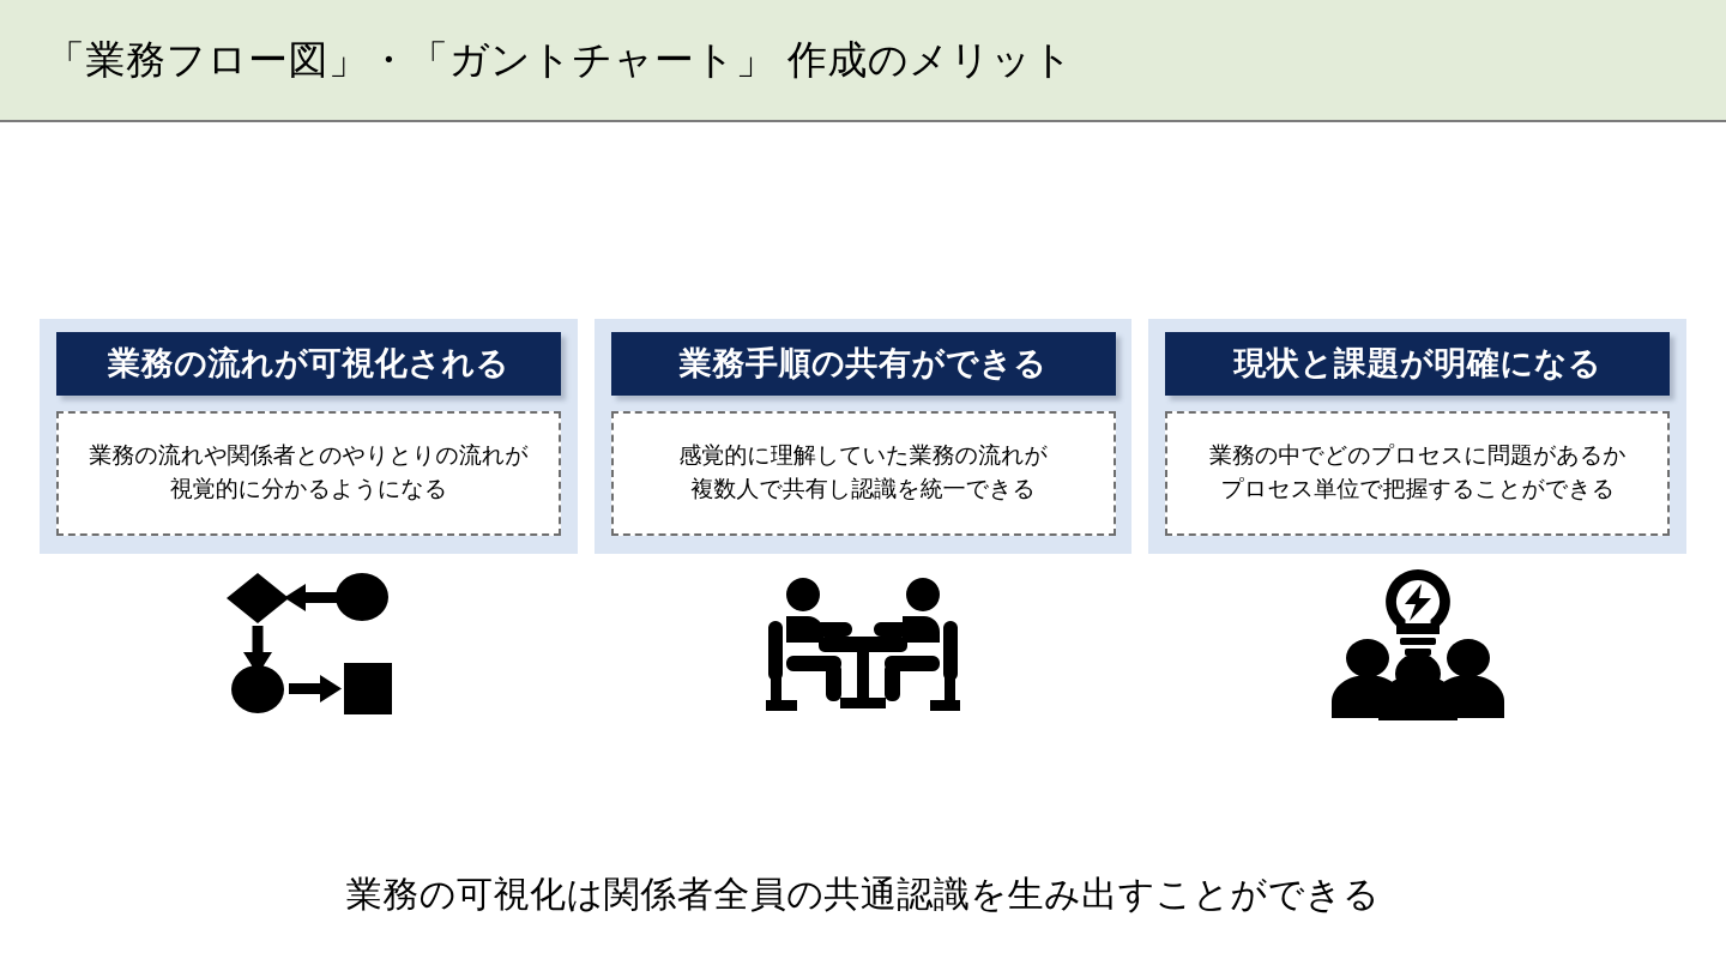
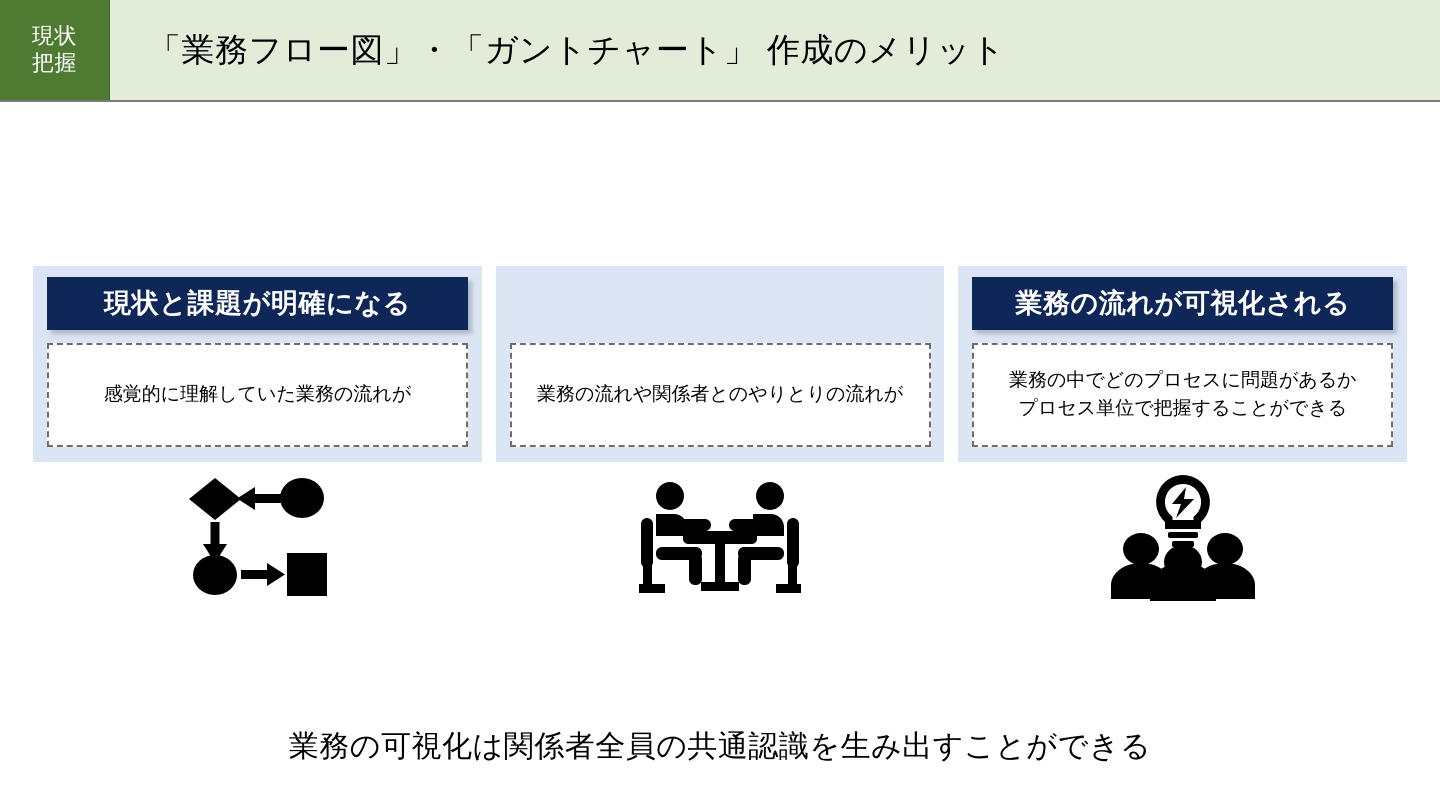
+ 現状
+ 把握
  「業務フロー図」・「ガントチャート」 作成のメリット
- 業務の流れが可視化される
+ 現状と課題が明確になる
- 業務の流れや関係者とのやりとりの流れが
+ 感覚的に理解していた業務の流れが
- 視覚的に分かるようになる
- 業務手順の共有ができる
- 感覚的に理解していた業務の流れが
+ 業務の流れや関係者とのやりとりの流れが
- 複数人で共有し認識を統一できる
- 現状と課題が明確になる
+ 業務の流れが可視化される
  業務の中でどのプロセスに問題があるか
  プロセス単位で把握することができる
  業務の可視化は関係者全員の共通認識を生み出すことができる
